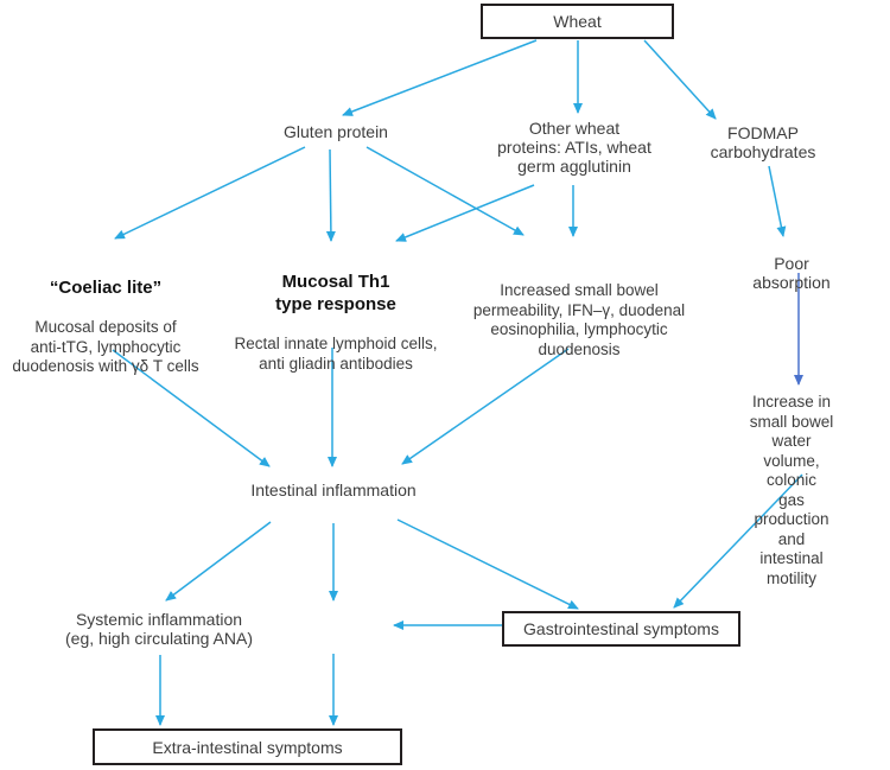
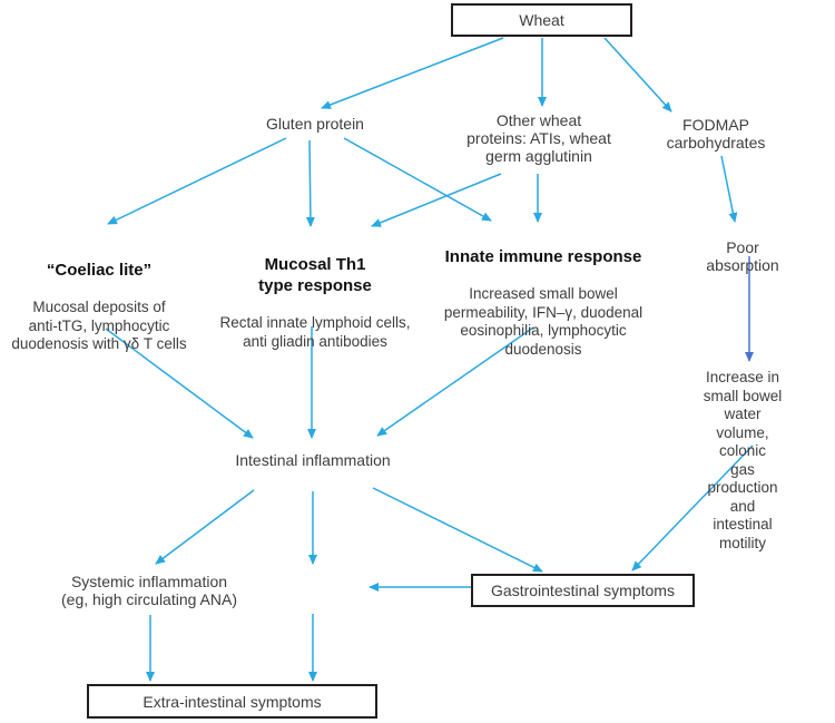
  Wheat
  Gluten protein
  Other wheat
  proteins: ATIs, wheat
  germ agglutinin
  FODMAP
  carbohydrates
  “Coeliac lite”
  Mucosal deposits of
  anti-tTG, lymphocytic
  duodenosis with γδ T cells
  Mucosal Th1
  type response
  Rectal innate lymphoid cells,
  anti gliadin antibodies
+ Innate immune response
  Increased small bowel
  permeability, IFN–γ, duodenal
  eosinophilia, lymphocytic
  duodenosis
  Poor absorption
  Increase in small bowel
  water volume, colonic
  gas production and
  intestinal motility
  Intestinal inflammation
  Systemic inflammation
  (eg, high circulating ANA)
  Gastrointestinal symptoms
  Extra-intestinal symptoms
